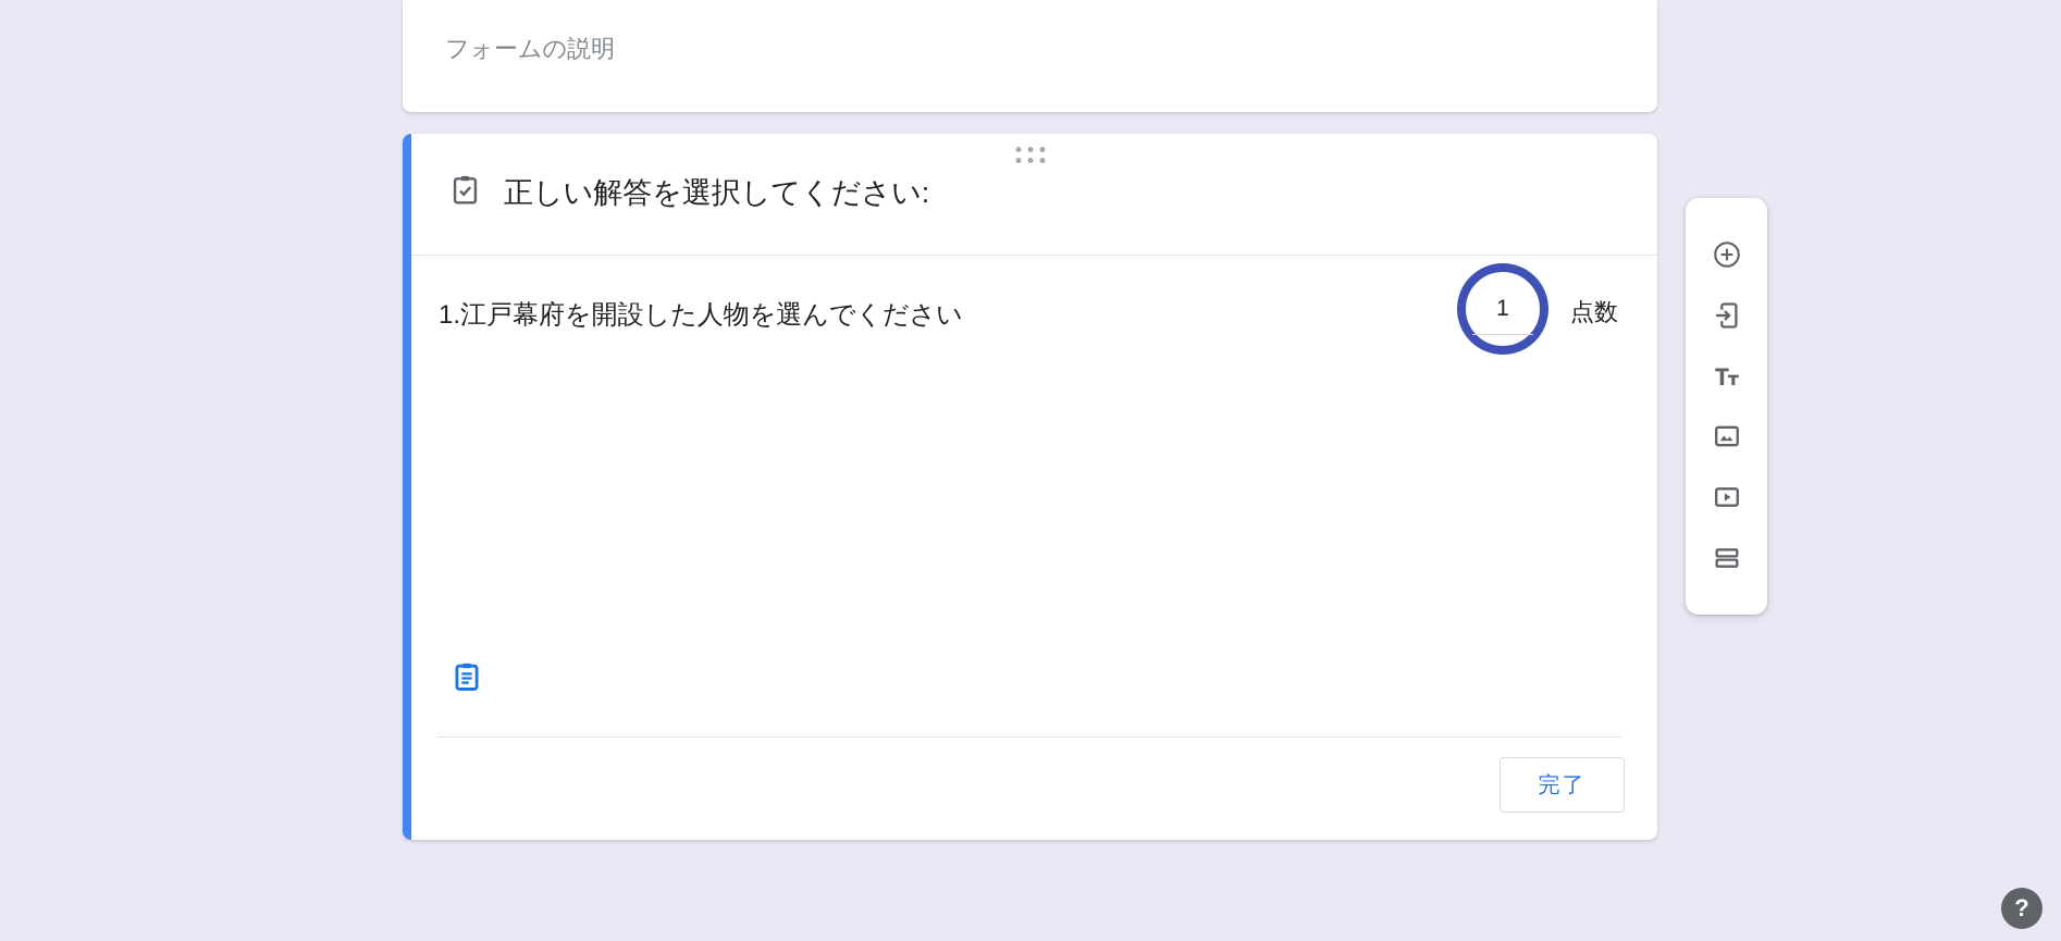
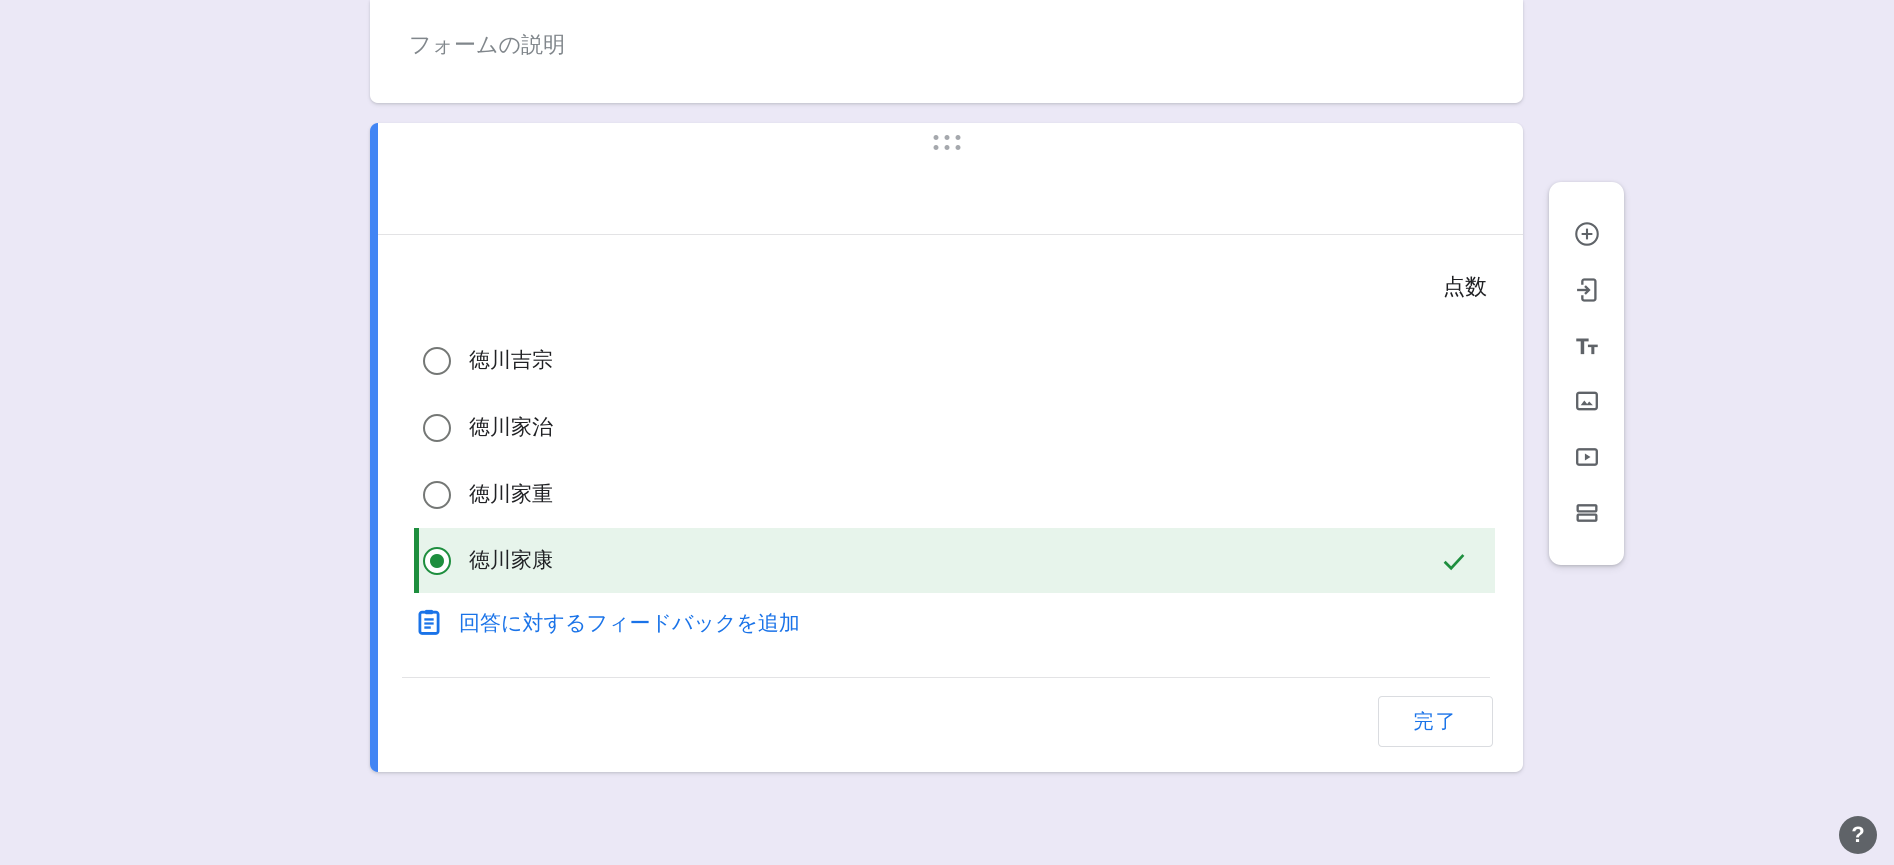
  フォームの説明
- 正しい解答を選択してください:
- 1.江戸幕府を開設した人物を選んでください
- 1
  点数
+ 徳川吉宗
+ 徳川家治
+ 徳川家重
+ 徳川家康
+ 回答に対するフィードバックを追加
  完了
  ?
